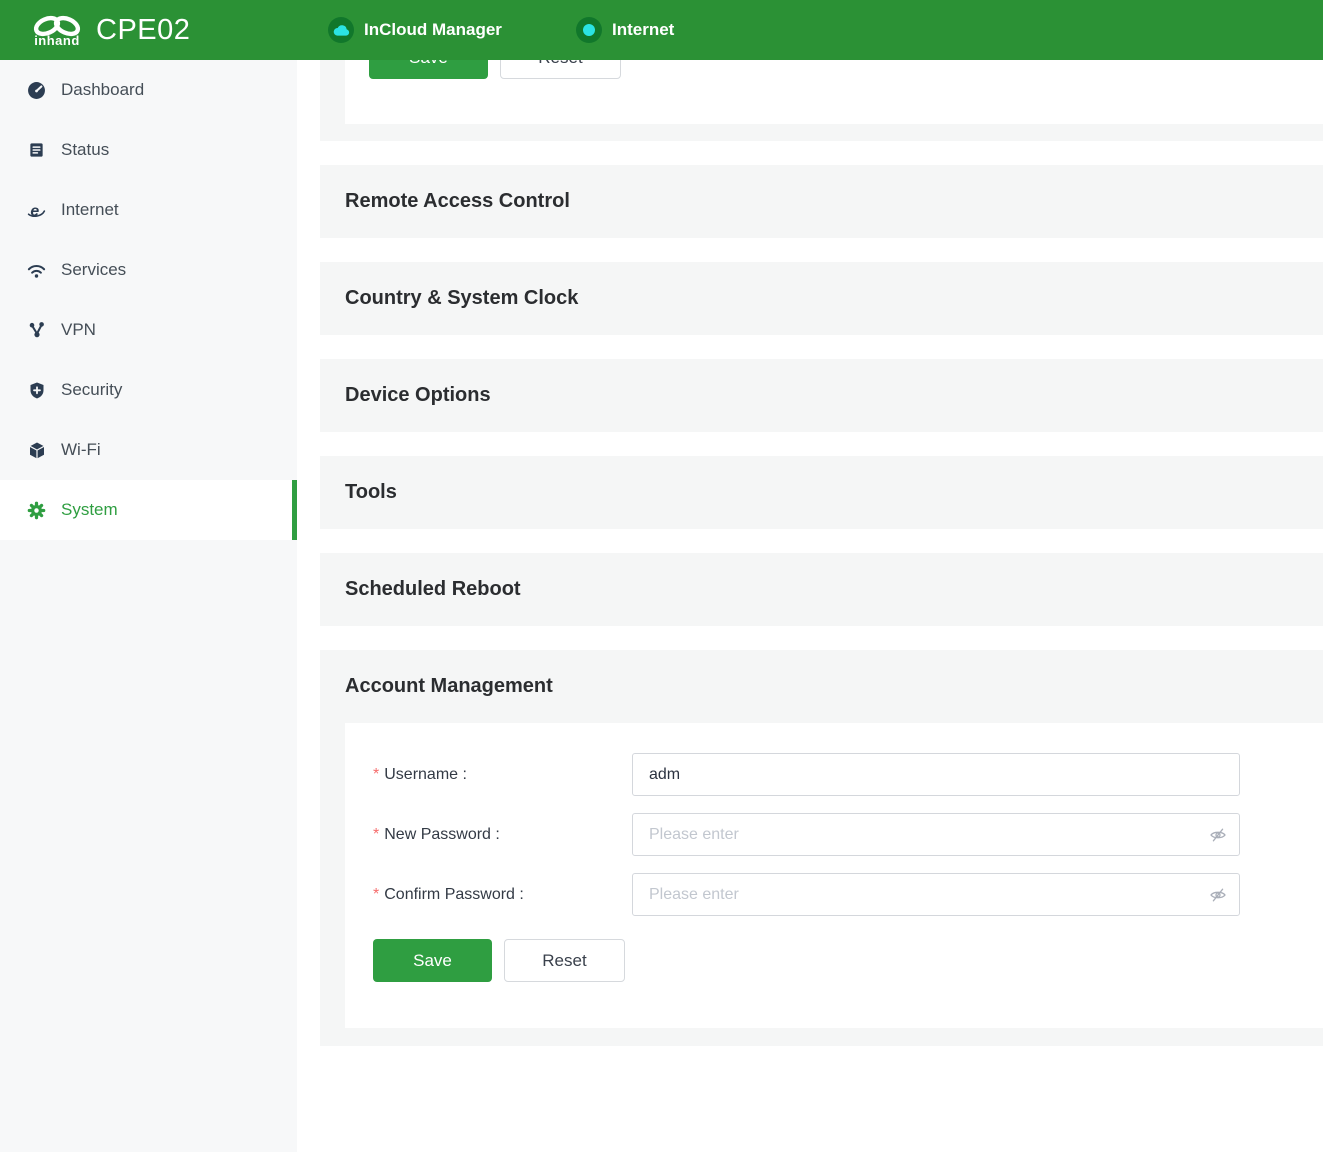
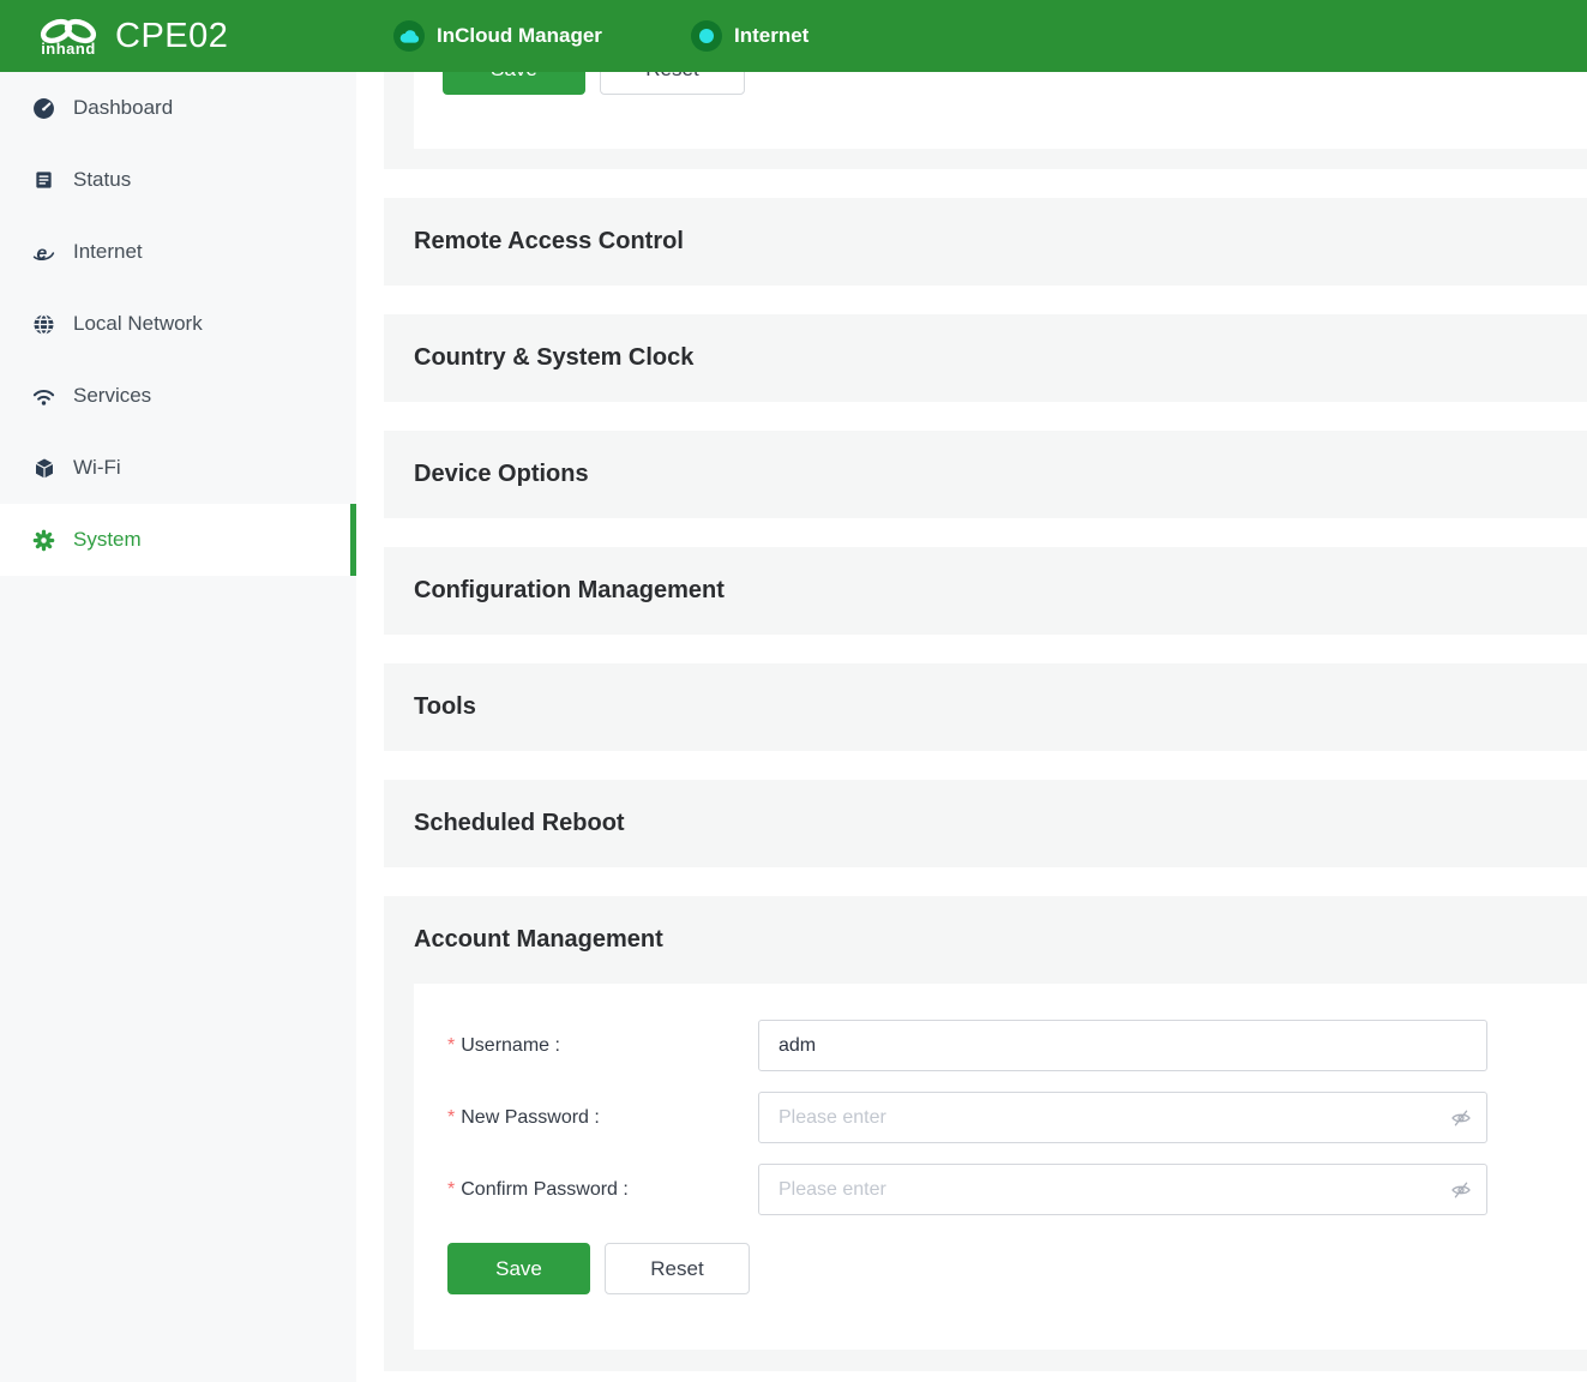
  inhand
  CPE02
  InCloud Manager
  Internet
  Dashboard
  Status
  e
  Internet
+ Local Network
  Services
- VPN
- Security
  Wi-Fi
  System
  Remote Access Control
  Country & System Clock
  Device Options
+ Configuration Management
  Tools
  Scheduled Reboot
  Account Management
  *
  Username :
  adm
  *
  New Password :
  Please enter
  *
  Confirm Password :
  Please enter
  Save
  Reset
